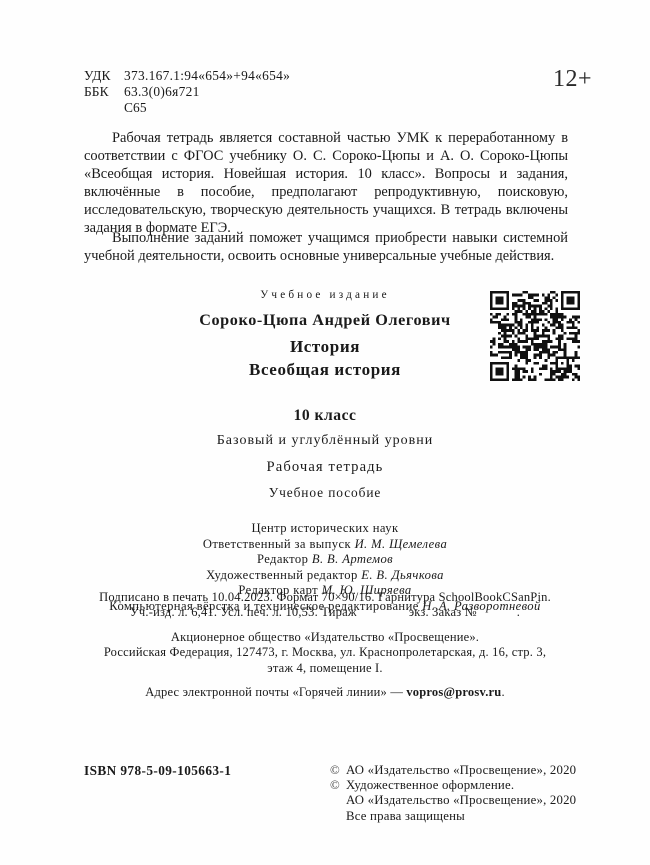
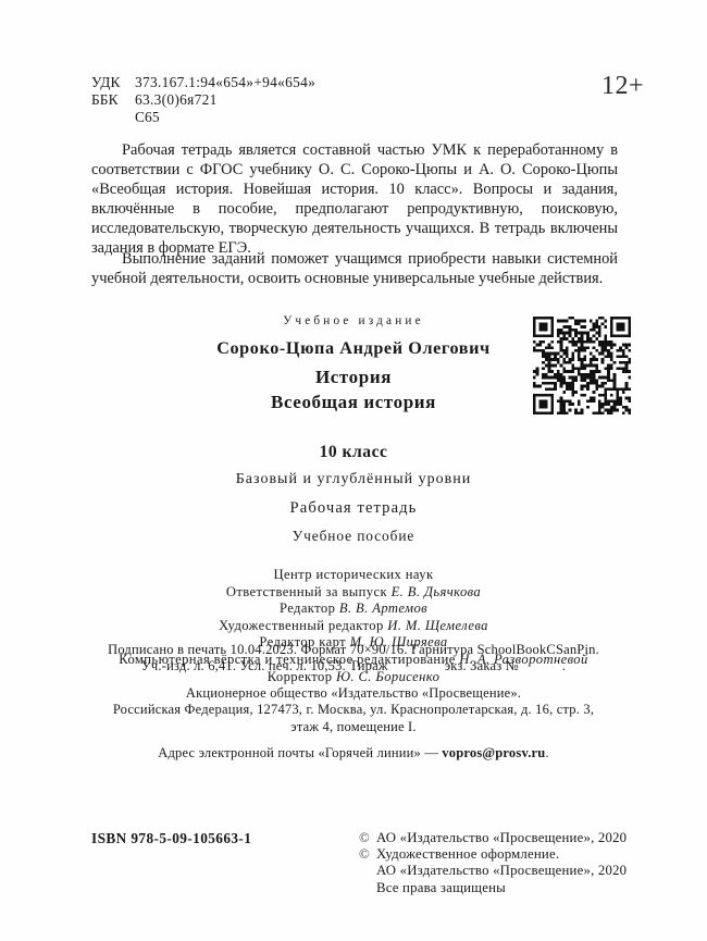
  УДК 373.167.1:94«654»+94«654»
  ББК 63.3(0)6я721
  С65
  12+
  Рабочая тетрадь является составной частью УМК к переработанному в соответствии с ФГОС учебнику О. С. Сороко-Цюпы и А. О. Сороко-Цюпы «Всеобщая история. Новейшая история. 10 класс». Вопросы и задания, включённые в пособие, предполагают репродуктивную, поисковую, исследовательскую, творческую деятельность учащихся. В тетрадь включены задания в формате ЕГЭ.
  Выполнение заданий поможет учащимся приобрести навыки системной учебной деятельности, освоить основные универсальные учебные действия.
  Учебное издание
  Сороко-Цюпа Андрей Олегович
  История
  Всеобщая история
  10 класс
  Базовый и углублённый уровни
  Рабочая тетрадь
  Учебное пособие
  Центр исторических наук
- Ответственный за выпуск И. М. Щемелева
+ Ответственный за выпуск Е. В. Дьячкова
  Редактор В. В. Артемов
- Художественный редактор Е. В. Дьячкова
+ Художественный редактор И. М. Щемелева
  Редактор карт М. Ю. Ширяева
  Компьютерная вёрстка и техническое редактирование Н. А. Разворотневой
+ Корректор Ю. С. Борисенко
  Подписано в печать 10.04.2023. Формат 70×90/16. Гарнитура SchoolBookCSanPin.
  Уч.-изд. л. 6,41. Усл. печ. л. 10,53. Тираж экз. Заказ № .
  Акционерное общество «Издательство «Просвещение».
  Российская Федерация, 127473, г. Москва, ул. Краснопролетарская, д. 16, стр. 3,
  этаж 4, помещение I.
  Адрес электронной почты «Горячей линии» — vopros@prosv.ru.
  ISBN 978-5-09-105663-1
  ©
  АО «Издательство «Просвещение», 2020
  ©
  Художественное оформление.
  АО «Издательство «Просвещение», 2020
  Все права защищены
